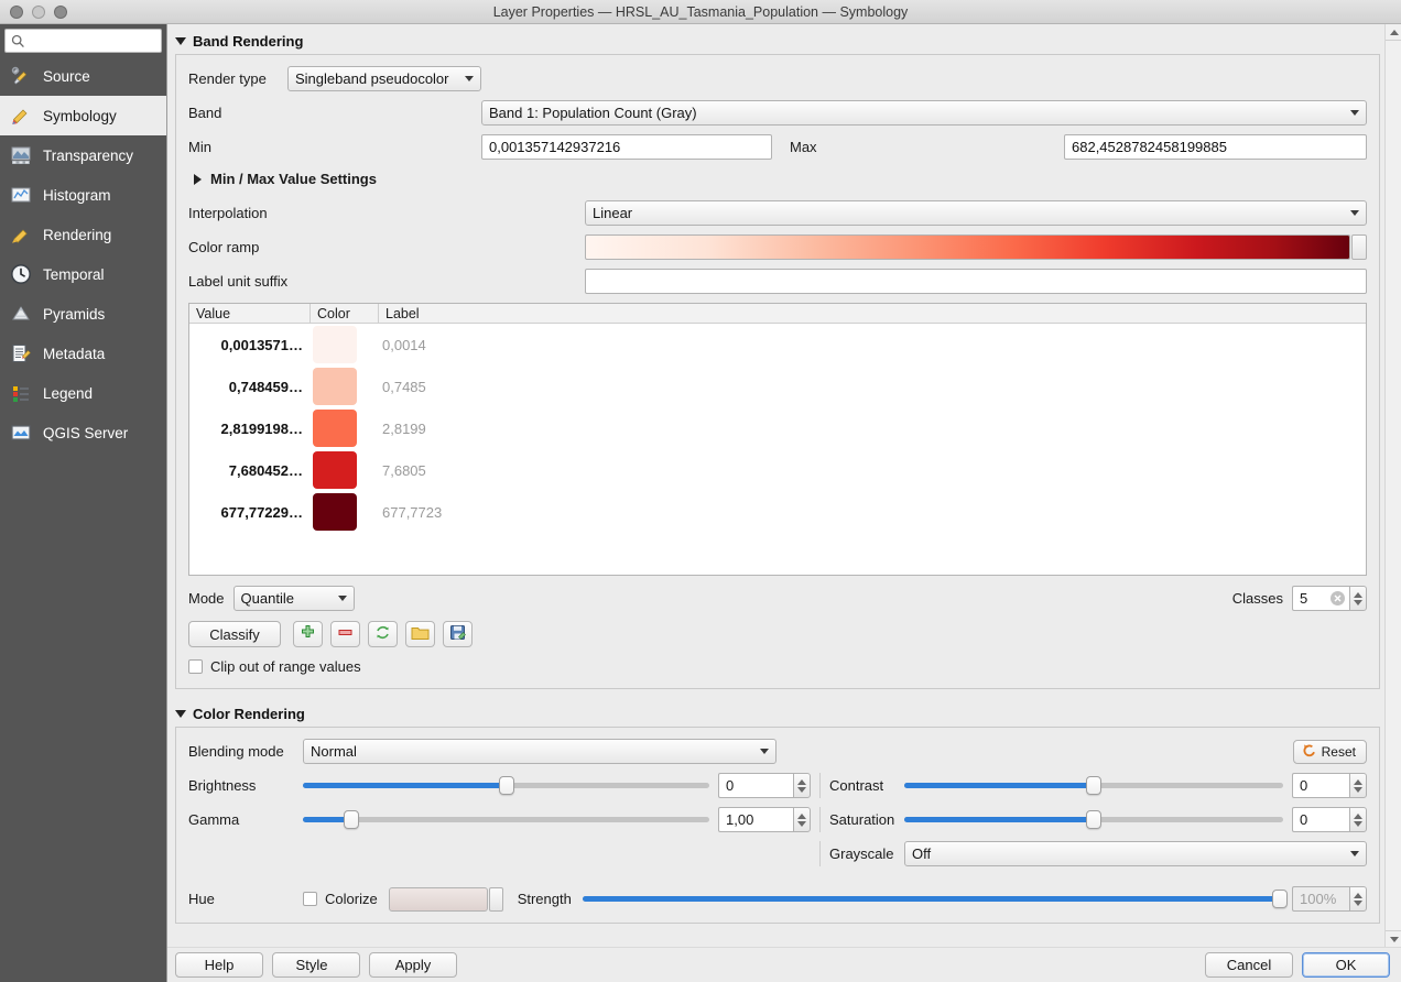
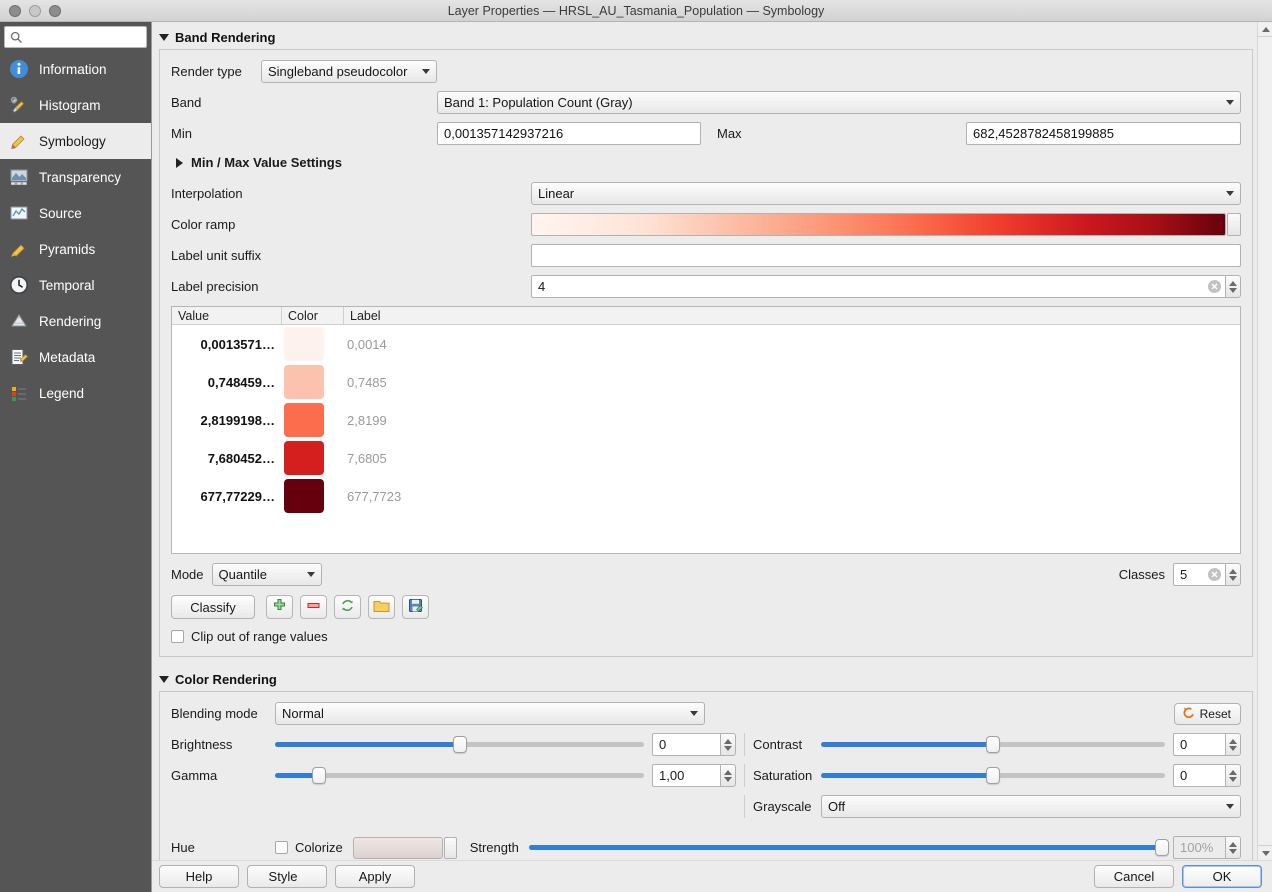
  Layer Properties — HRSL_AU_Tasmania_Population — Symbology
+ Information
- Source
+ Histogram
  Symbology
  Transparency
- Histogram
+ Source
- Rendering
+ Pyramids
  Temporal
- Pyramids
+ Rendering
  Metadata
  Legend
- QGIS Server
  Band Rendering
  Render type
  Singleband pseudocolor
  Band
  Band 1: Population Count (Gray)
  Min
  0,001357142937216
  Max
  682,4528782458199885
  Min / Max Value Settings
  Interpolation
  Linear
  Color ramp
  Label unit suffix
+ Label precision
+ 4
  Value
  Color
  Label
  0,0013571…
  0,0014
  0,748459…
  0,7485
  2,8199198…
  2,8199
  7,680452…
  7,6805
  677,77229…
  677,7723
  Mode
  Quantile
  Classes
  5
  Classify
  Clip out of range values
  Color Rendering
  Blending mode
  Normal
  Reset
  Brightness
  0
  Contrast
  0
  Gamma
  1,00
  Saturation
  0
  Grayscale
  Off
  Hue
  Colorize
  Strength
  100%
  Help
  Style
  Apply
  Cancel
  OK
